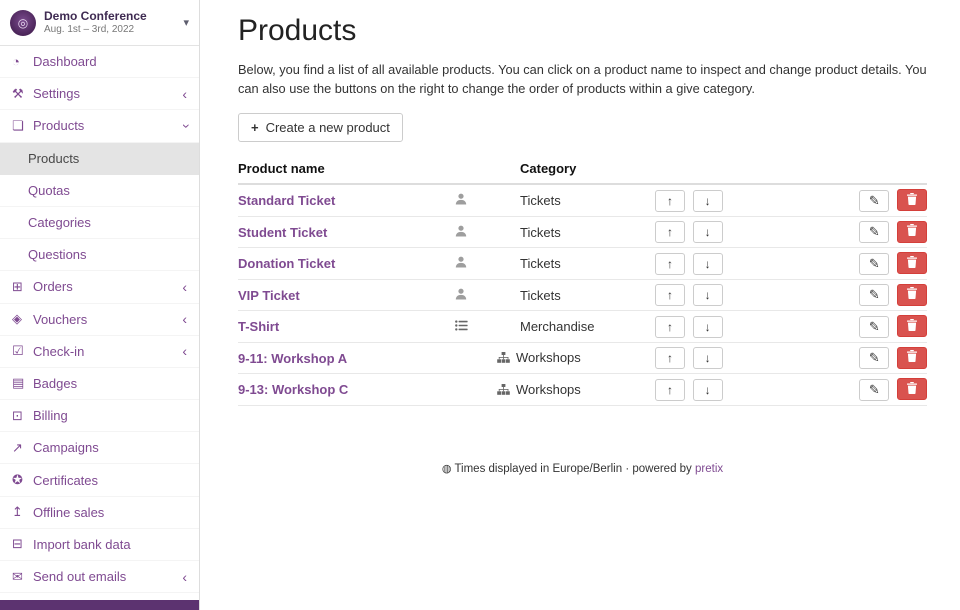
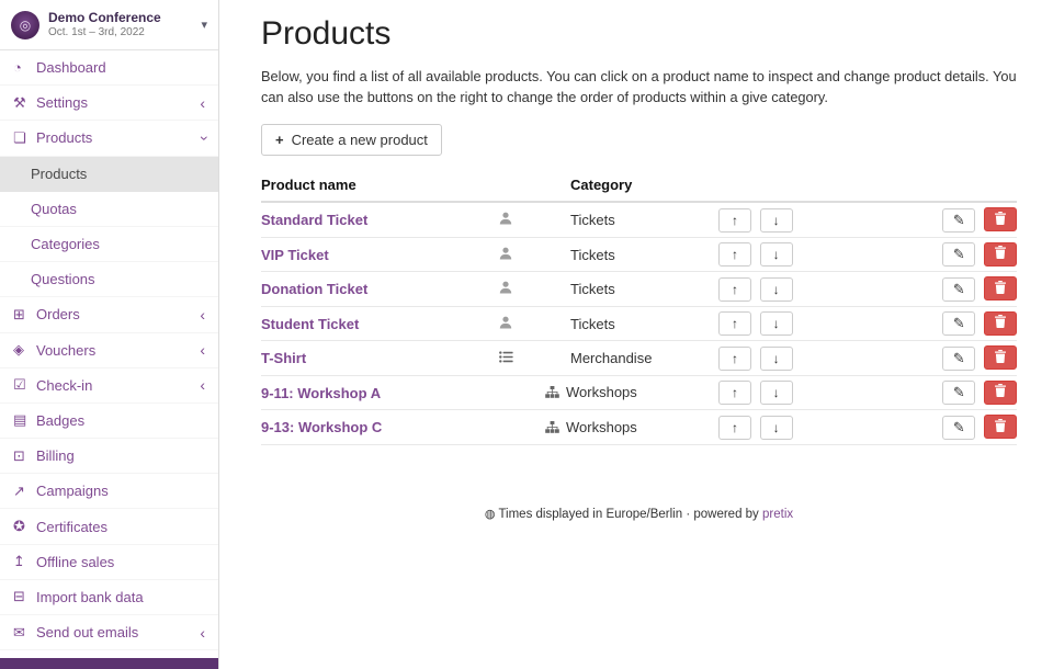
  ◎
  Demo Conference
- Aug. 1st – 3rd, 2022
+ Oct. 1st – 3rd, 2022
  ▾
  ◔
  Dashboard
  ⚒
  Settings
  ‹
  ❏
  Products
  Products
  Quotas
  Categories
  Questions
  ⊞
  Orders
  ‹
  ◈
  Vouchers
  ‹
  ☑
  Check-in
  ‹
  ▤
  Badges
  ⊡
  Billing
  ↗
  Campaigns
  ✪
  Certificates
  ↥
  Offline sales
  ⊟
  Import bank data
  ✉
  Send out emails
  ‹
  Products
  Below, you find a list of all available products. You can click on a product name to inspect and change product details. You can also use the buttons on the right to change the order of products within a give category.
  +
  Create a new product
  Product name		Category
  Standard Ticket		Tickets	↑ ↓		✎
- Student Ticket		Tickets	↑ ↓		✎
+ VIP Ticket		Tickets	↑ ↓		✎
  Donation Ticket		Tickets	↑ ↓		✎
- VIP Ticket		Tickets	↑ ↓		✎
+ Student Ticket		Tickets	↑ ↓		✎
  T-Shirt		Merchandise	↑ ↓		✎
  9-11: Workshop A		Workshops	↑ ↓		✎
  9-13: Workshop C		Workshops	↑ ↓		✎
  ◍ Times displayed in Europe/Berlin · powered by pretix
